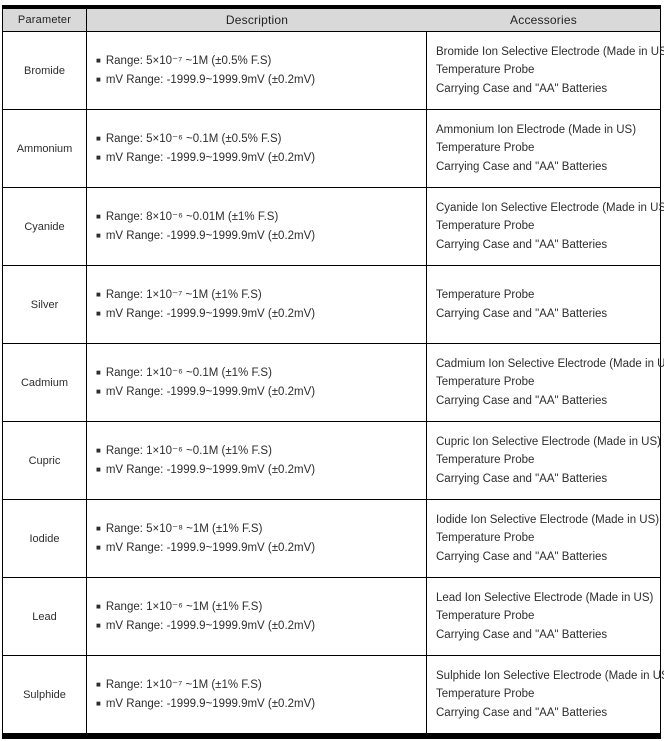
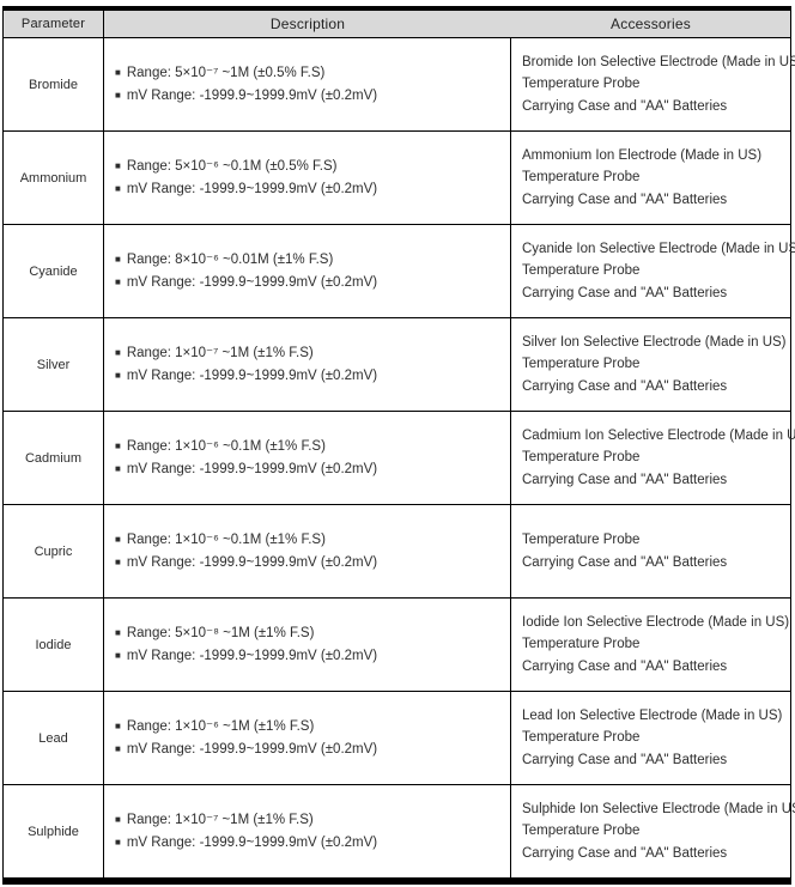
  Parameter
  Description
  Accessories
  Bromide
  ■ Range: 5×10⁻⁷ ~1M (±0.5% F.S)
  ■ mV Range: -1999.9~1999.9mV (±0.2mV)
  Bromide Ion Selective Electrode (Made in US
  Temperature Probe
  Carrying Case and "AA" Batteries
  Ammonium
  ■ Range: 5×10⁻⁶ ~0.1M (±0.5% F.S)
  ■ mV Range: -1999.9~1999.9mV (±0.2mV)
  Ammonium Ion Electrode (Made in US)
  Temperature Probe
  Carrying Case and "AA" Batteries
  Cyanide
  ■ Range: 8×10⁻⁶ ~0.01M (±1% F.S)
  ■ mV Range: -1999.9~1999.9mV (±0.2mV)
  Cyanide Ion Selective Electrode (Made in US
  Temperature Probe
  Carrying Case and "AA" Batteries
  Silver
  ■ Range: 1×10⁻⁷ ~1M (±1% F.S)
  ■ mV Range: -1999.9~1999.9mV (±0.2mV)
+ Silver Ion Selective Electrode (Made in US)
  Temperature Probe
  Carrying Case and "AA" Batteries
  Cadmium
  ■ Range: 1×10⁻⁶ ~0.1M (±1% F.S)
  ■ mV Range: -1999.9~1999.9mV (±0.2mV)
  Cadmium Ion Selective Electrode (Made in U
  Temperature Probe
  Carrying Case and "AA" Batteries
  Cupric
  ■ Range: 1×10⁻⁶ ~0.1M (±1% F.S)
  ■ mV Range: -1999.9~1999.9mV (±0.2mV)
- Cupric Ion Selective Electrode (Made in US)
  Temperature Probe
  Carrying Case and "AA" Batteries
  Iodide
  ■ Range: 5×10⁻⁸ ~1M (±1% F.S)
  ■ mV Range: -1999.9~1999.9mV (±0.2mV)
  Iodide Ion Selective Electrode (Made in US)
  Temperature Probe
  Carrying Case and "AA" Batteries
  Lead
  ■ Range: 1×10⁻⁶ ~1M (±1% F.S)
  ■ mV Range: -1999.9~1999.9mV (±0.2mV)
  Lead Ion Selective Electrode (Made in US)
  Temperature Probe
  Carrying Case and "AA" Batteries
  Sulphide
  ■ Range: 1×10⁻⁷ ~1M (±1% F.S)
  ■ mV Range: -1999.9~1999.9mV (±0.2mV)
  Sulphide Ion Selective Electrode (Made in U
  Temperature Probe
  Carrying Case and "AA" Batteries
